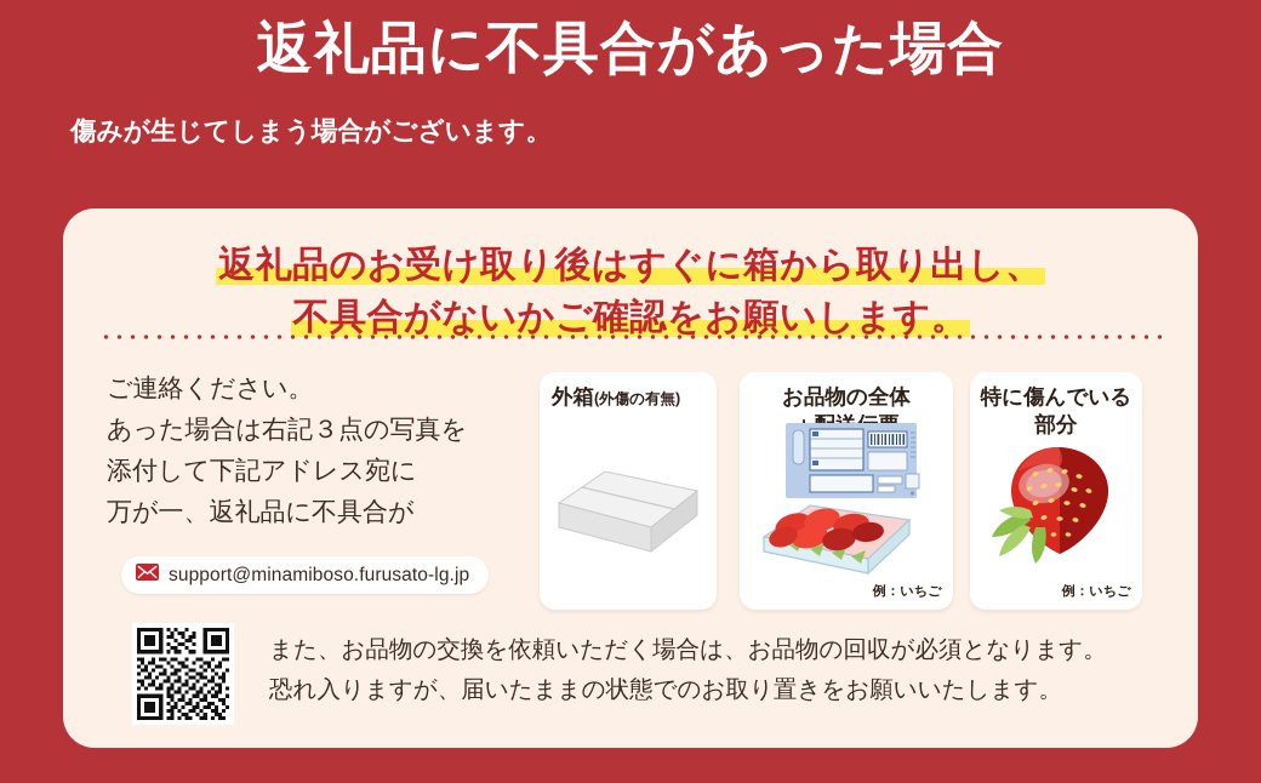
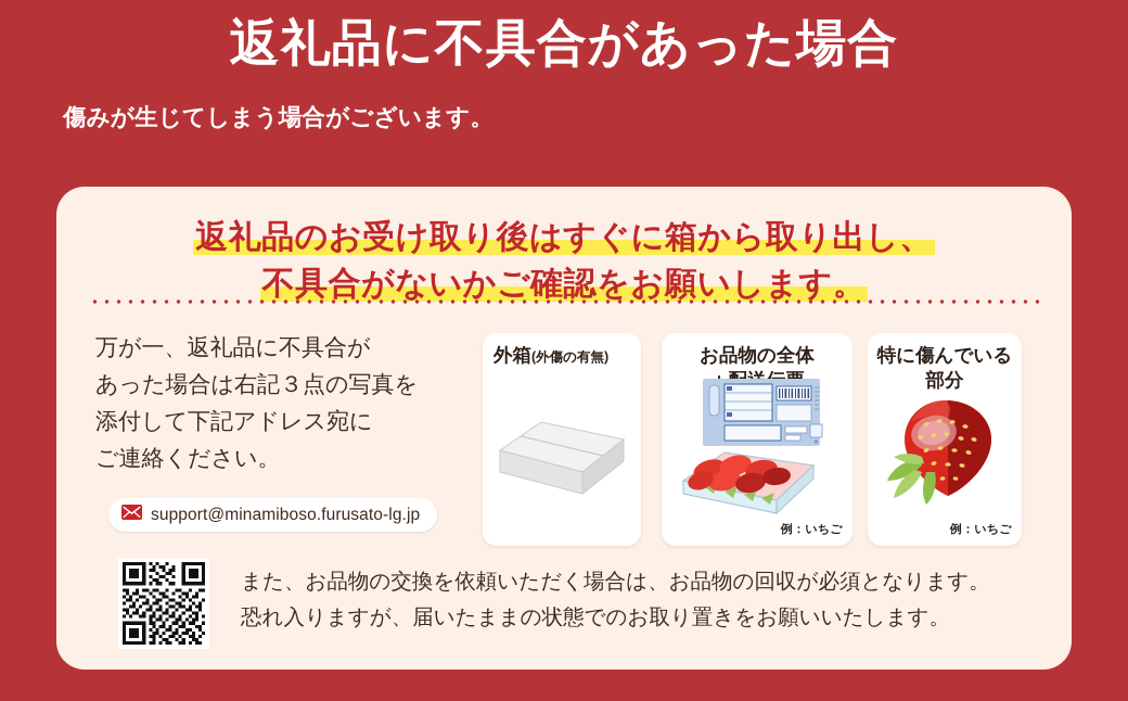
  返礼品に不具合があった場合
  傷みが生じてしまう場合がございます。
  返礼品のお受け取り後はすぐに箱から取り出し、
  不具合がないかご確認をお願いします。
- ご連絡ください。
+ 万が一、返礼品に不具合が
  あった場合は右記３点の写真を
  添付して下記アドレス宛に
- 万が一、返礼品に不具合が
+ ご連絡ください。
  support@minamiboso.furusato-lg.jp
  外箱(外傷の有無)
  お品物の全体
  例：いちご
  特に傷んでいる
  部分
  例：いちご
  また、お品物の交換を依頼いただく場合は、お品物の回収が必須となります。
  恐れ入りますが、届いたままの状態でのお取り置きをお願いいたします。
